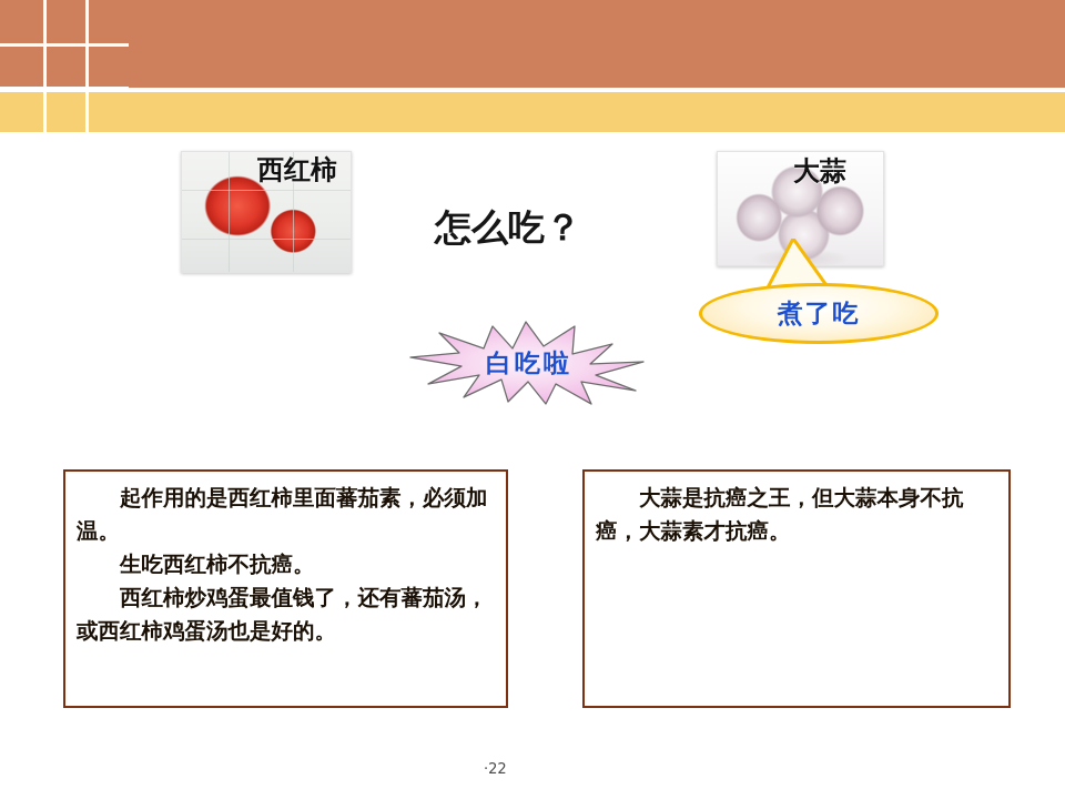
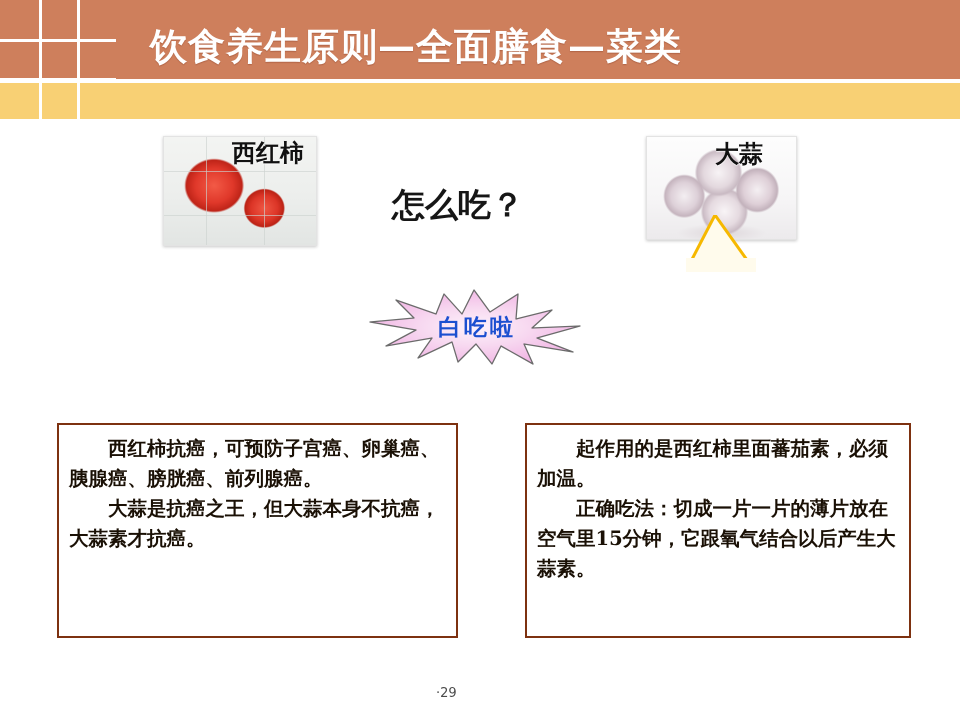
+ 饮食养生原则—全面膳食—菜类
  西红柿
  大蒜
  怎么吃？
- 煮了吃
  白吃啦
+ 西红柿抗癌，可预防子宫癌、卵巢癌、胰腺癌、膀胱癌、前列腺癌。
- 起作用的是西红柿里面蕃茄素，必须加温。
+ 大蒜是抗癌之王，但大蒜本身不抗癌，大蒜素才抗癌。
- 生吃西红柿不抗癌。
- 西红柿炒鸡蛋最值钱了，还有蕃茄汤，或西红柿鸡蛋汤也是好的。
- 大蒜是抗癌之王，但大蒜本身不抗癌，大蒜素才抗癌。
+ 起作用的是西红柿里面蕃茄素，必须加温。
+ 正确吃法：切成一片一片的薄片放在空气里15分钟，它跟氧气结合以后产生大蒜素。
- ·22
+ ·29
